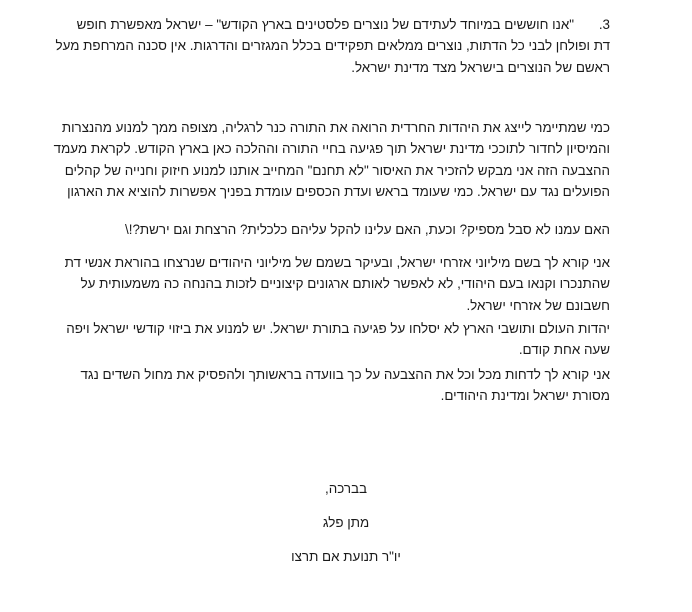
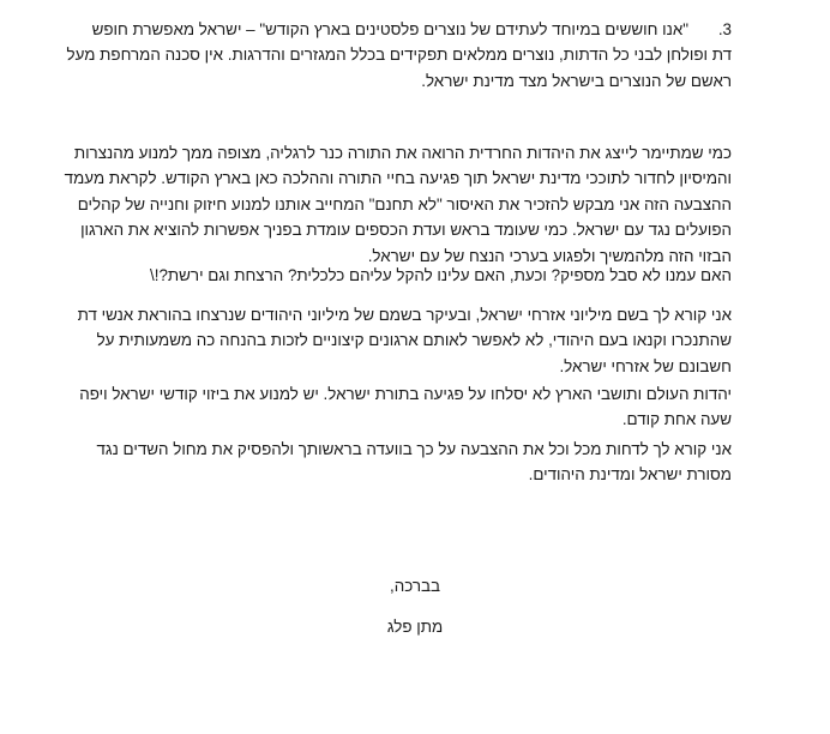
  3."אנו חוששים במיוחד לעתידם של נוצרים פלסטינים בארץ הקודש" – ישראל מאפשרת חופש
  דת ופולחן לבני כל הדתות, נוצרים ממלאים תפקידים בכלל המגזרים והדרגות. אין סכנה המרחפת מעל
  ראשם של הנוצרים בישראל מצד מדינת ישראל.
  כמי שמתיימר לייצג את היהדות החרדית הרואה את התורה כנר לרגליה, מצופה ממך למנוע מהנצרות
  והמיסיון לחדור לתוככי מדינת ישראל תוך פגיעה בחיי התורה וההלכה כאן בארץ הקודש. לקראת מעמד
  ההצבעה הזה אני מבקש להזכיר את האיסור "לא תחנם" המחייב אותנו למנוע חיזוק וחנייה של קהלים
  הפועלים נגד עם ישראל. כמי שעומד בראש ועדת הכספים עומדת בפניך אפשרות להוציא את הארגון
+ הבזוי הזה מלהמשיך ולפגוע בערכי הנצח של עם ישראל.
  האם עמנו לא סבל מספיק? וכעת, האם עלינו להקל עליהם כלכלית? הרצחת וגם ירשת?!\
  אני קורא לך בשם מיליוני אזרחי ישראל, ובעיקר בשמם של מיליוני היהודים שנרצחו בהוראת אנשי דת
  שהתנכרו וקנאו בעם היהודי, לא לאפשר לאותם ארגונים קיצוניים לזכות בהנחה כה משמעותית על
  חשבונם של אזרחי ישראל.
  יהדות העולם ותושבי הארץ לא יסלחו על פגיעה בתורת ישראל. יש למנוע את ביזוי קודשי ישראל ויפה
  שעה אחת קודם.
  אני קורא לך לדחות מכל וכל את ההצבעה על כך בוועדה בראשותך ולהפסיק את מחול השדים נגד
  מסורת ישראל ומדינת היהודים.
  בברכה,
  מתן פלג
- יו"ר תנועת אם תרצו
